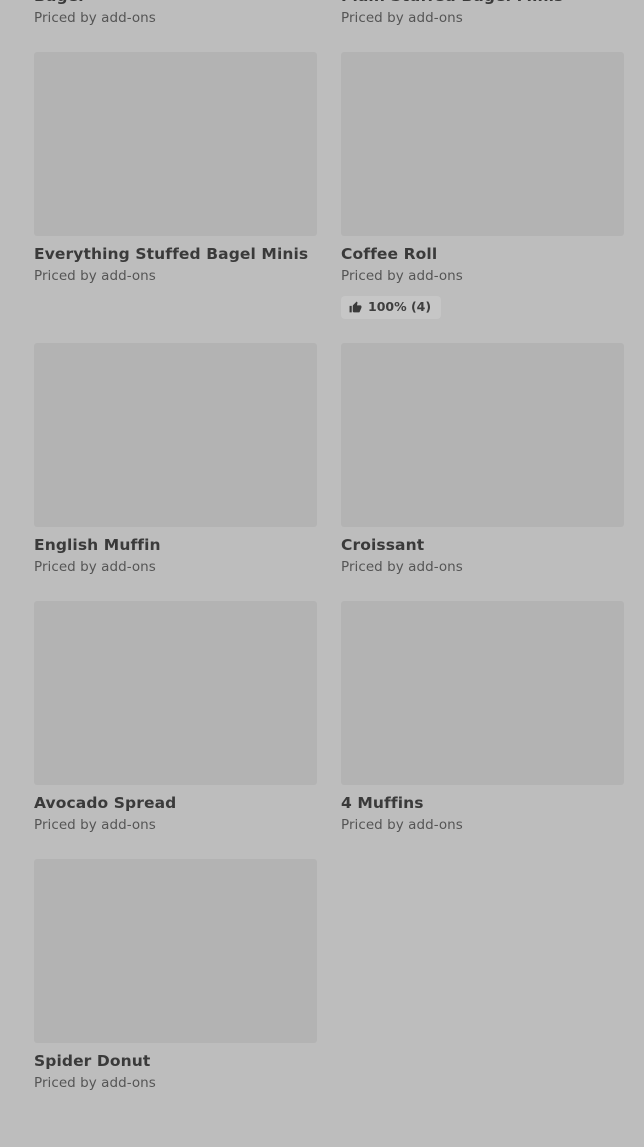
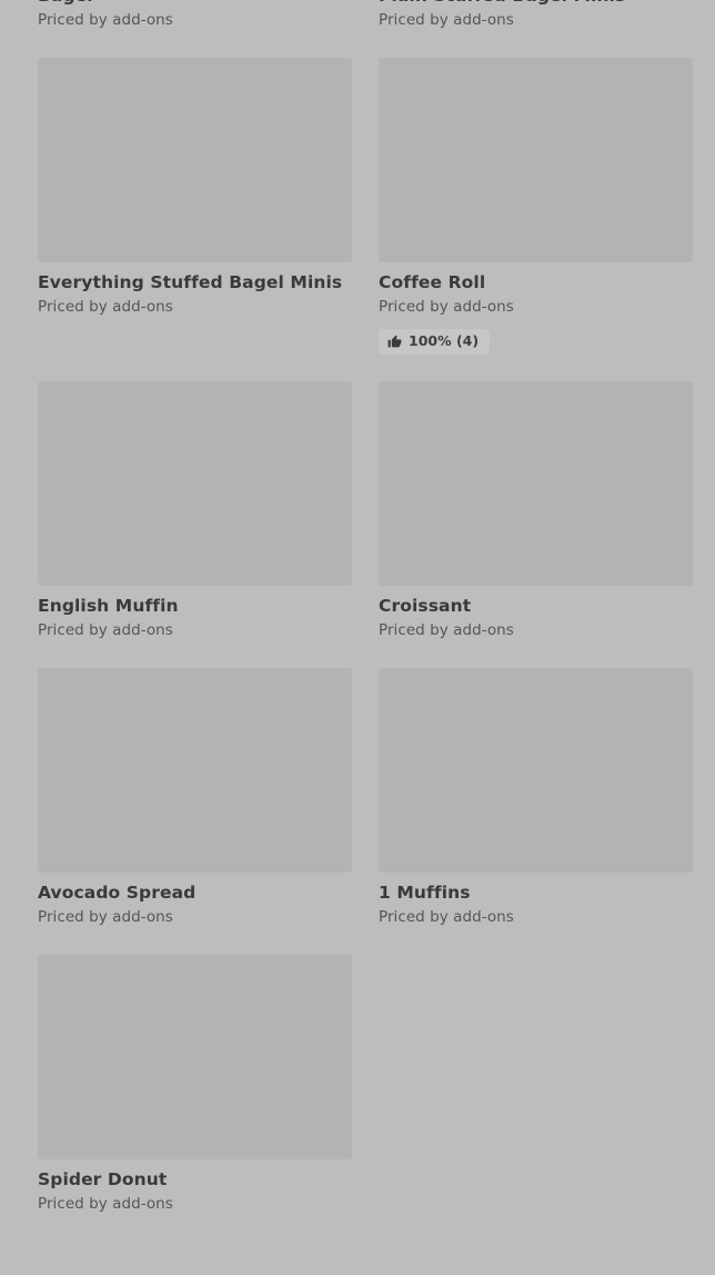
  Priced by add-ons
  Priced by add-ons
  Everything Stuffed Bagel Minis
  Priced by add-ons
  Coffee Roll
  Priced by add-ons
  100% (4)
  English Muffin
  Priced by add-ons
  Croissant
  Priced by add-ons
  Avocado Spread
  Priced by add-ons
- 4 Muffins
+ 1 Muffins
  Priced by add-ons
  Spider Donut
  Priced by add-ons
